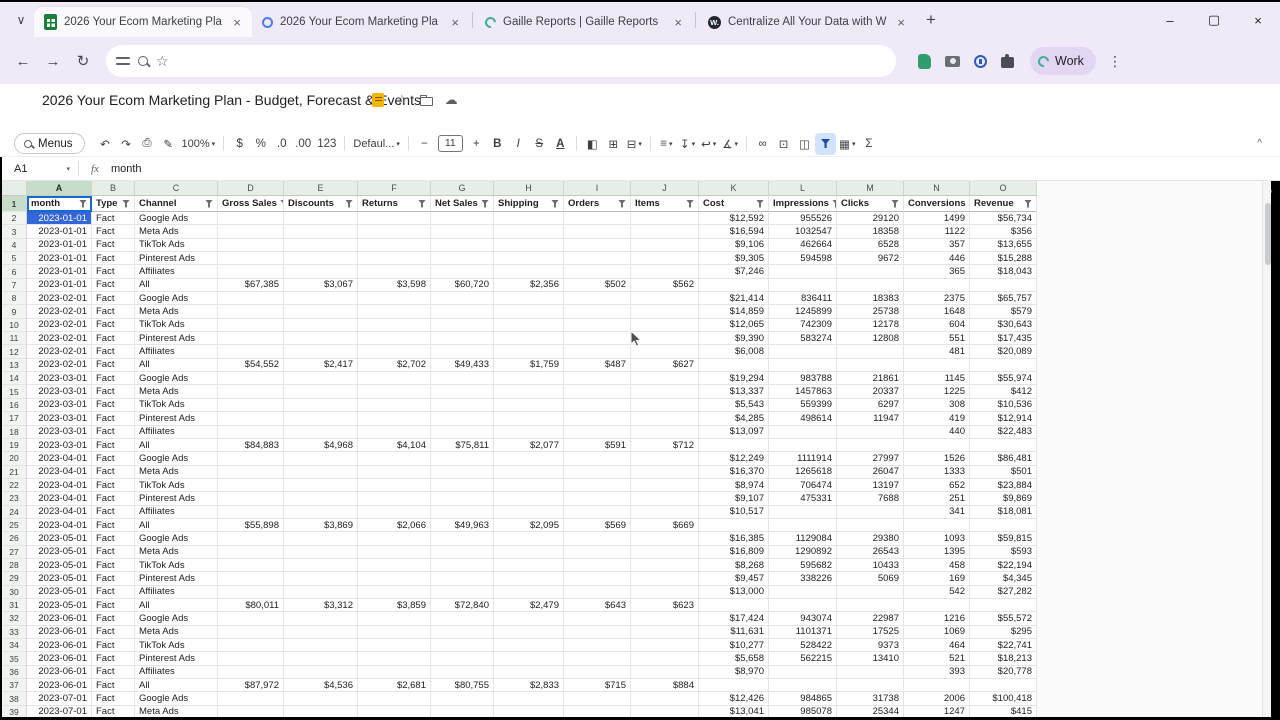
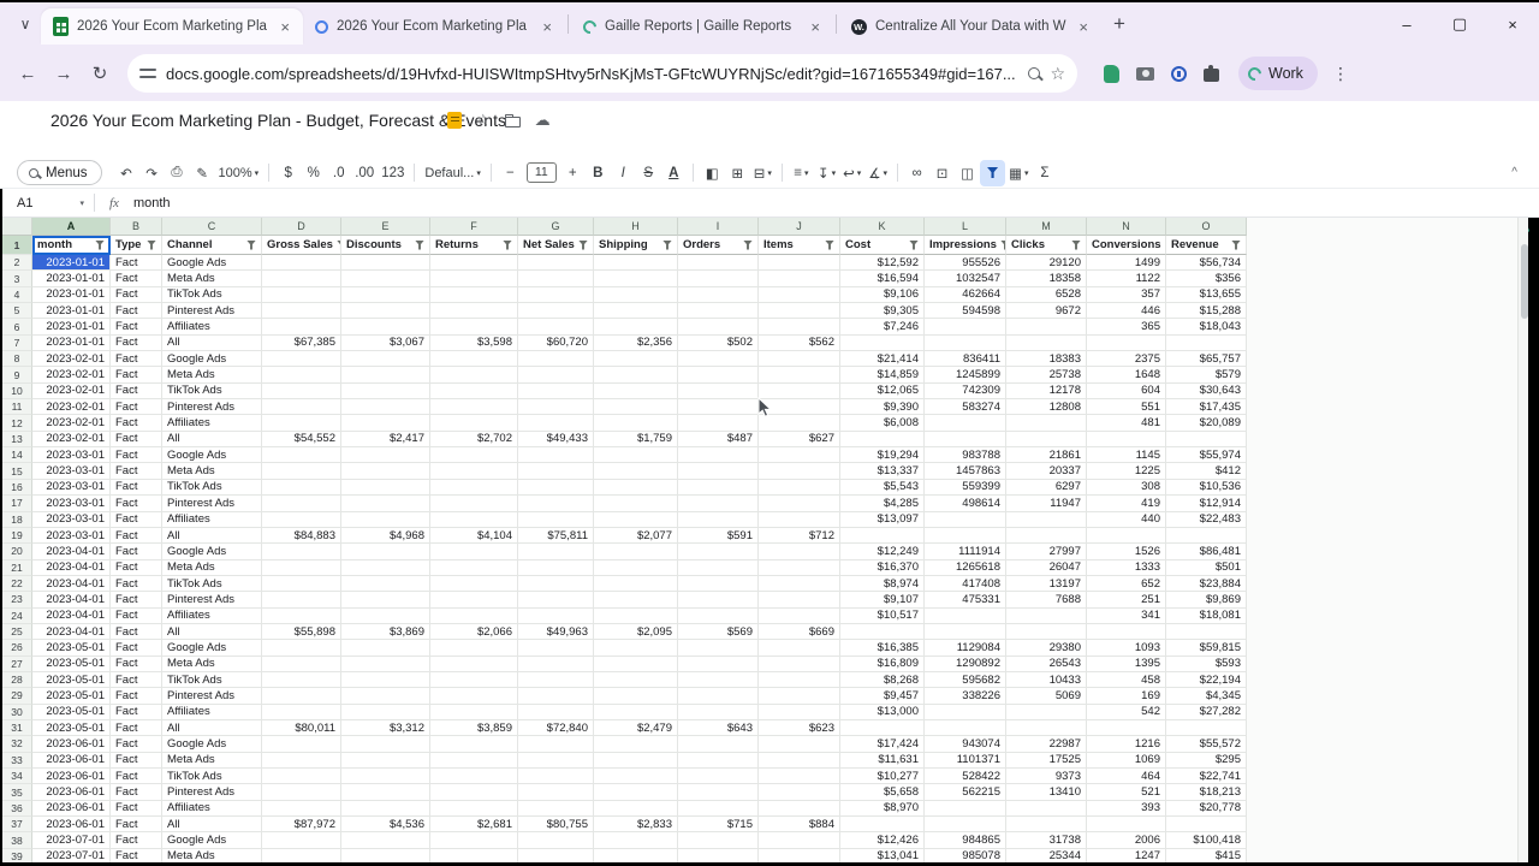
  ∨
  2026 Your Ecom Marketing Pla
  ×
  2026 Your Ecom Marketing Pla
  ×
  Gaille Reports | Gaille Reports
  ×
  W.
  Centralize All Your Data with W
  ×
  +
  –
  ▢
  ×
  ←
  →
  ↻
+ docs.google.com/spreadsheets/d/19Hvfxd-HUISWItmpSHtvy5rNsKjMsT-GFtcWUYRNjSc/edit?gid=1671655349#gid=167...
  ☆
  Work
  ⋮
  2026 Your Ecom Marketing Plan - Budget, Forecast &vents
  ☆
  ☁
  Menus
  ↶
  ↷
  ⎙
  ✎
  100%
  $
  %
  .0
  .00
  123
  Defaul...
  −
  11
  +
  B
  I
  S
  A
  ◧
  ⊞
  ⊟
  ≡
  ↧
  ↩
  ∡
  ∞
  ⊡
  ◫
  ▦
  Σ
  ^
  A1
  fx
  month
  A
  B
  C
  D
  E
  F
  G
  H
  I
  J
  K
  L
  M
  N
  O
  1
  month
  Type
  Channel
  Gross Sales
  Discounts
  Returns
  Net Sales
  Shipping
  Orders
  Items
  Cost
  Impressions
  Clicks
  Conversions
  Revenue
  2
  2023-01-01
  Fact
  Google Ads
  $12,592
  955526
  29120
  1499
  $56,734
  3
  2023-01-01
  Fact
  Meta Ads
  $16,594
  1032547
  18358
  1122
  $356
  4
  2023-01-01
  Fact
  TikTok Ads
  $9,106
  462664
  6528
  357
  $13,655
  5
  2023-01-01
  Fact
  Pinterest Ads
  $9,305
  594598
  9672
  446
  $15,288
  6
  2023-01-01
  Fact
  Affiliates
  $7,246
  365
  $18,043
  7
  2023-01-01
  Fact
  All
  $67,385
  $3,067
  $3,598
  $60,720
  $2,356
  $502
  $562
  8
  2023-02-01
  Fact
  Google Ads
  $21,414
  836411
  18383
  2375
  $65,757
  9
  2023-02-01
  Fact
  Meta Ads
  $14,859
  1245899
  25738
  1648
  $579
  10
  2023-02-01
  Fact
  TikTok Ads
  $12,065
  742309
  12178
  604
  $30,643
  11
  2023-02-01
  Fact
  Pinterest Ads
  $9,390
  583274
  12808
  551
  $17,435
  12
  2023-02-01
  Fact
  Affiliates
  $6,008
  481
  $20,089
  13
  2023-02-01
  Fact
  All
  $54,552
  $2,417
  $2,702
  $49,433
  $1,759
  $487
  $627
  14
  2023-03-01
  Fact
  Google Ads
  $19,294
  983788
  21861
  1145
  $55,974
  15
  2023-03-01
  Fact
  Meta Ads
  $13,337
  1457863
  20337
  1225
  $412
  16
  2023-03-01
  Fact
  TikTok Ads
  $5,543
  559399
  6297
  308
  $10,536
  17
  2023-03-01
  Fact
  Pinterest Ads
  $4,285
  498614
  11947
  419
  $12,914
  18
  2023-03-01
  Fact
  Affiliates
  $13,097
  440
  $22,483
  19
  2023-03-01
  Fact
  All
  $84,883
  $4,968
  $4,104
  $75,811
  $2,077
  $591
  $712
  20
  2023-04-01
  Fact
  Google Ads
  $12,249
  1111914
  27997
  1526
  $86,481
  21
  2023-04-01
  Fact
  Meta Ads
  $16,370
  1265618
  26047
  1333
  $501
  22
  2023-04-01
  Fact
  TikTok Ads
  $8,974
- 706474
+ 417408
  13197
  652
  $23,884
  23
  2023-04-01
  Fact
  Pinterest Ads
  $9,107
  475331
  7688
  251
  $9,869
  24
  2023-04-01
  Fact
  Affiliates
  $10,517
  341
  $18,081
  25
  2023-04-01
  Fact
  All
  $55,898
  $3,869
  $2,066
  $49,963
  $2,095
  $569
  $669
  26
  2023-05-01
  Fact
  Google Ads
  $16,385
  1129084
  29380
  1093
  $59,815
  27
  2023-05-01
  Fact
  Meta Ads
  $16,809
  1290892
  26543
  1395
  $593
  28
  2023-05-01
  Fact
  TikTok Ads
  $8,268
  595682
  10433
  458
  $22,194
  29
  2023-05-01
  Fact
  Pinterest Ads
  $9,457
  338226
  5069
  169
  $4,345
  30
  2023-05-01
  Fact
  Affiliates
  $13,000
  542
  $27,282
  31
  2023-05-01
  Fact
  All
  $80,011
  $3,312
  $3,859
  $72,840
  $2,479
  $643
  $623
  32
  2023-06-01
  Fact
  Google Ads
  $17,424
  943074
  22987
  1216
  $55,572
  33
  2023-06-01
  Fact
  Meta Ads
  $11,631
  1101371
  17525
  1069
  $295
  34
  2023-06-01
  Fact
  TikTok Ads
  $10,277
  528422
  9373
  464
  $22,741
  35
  2023-06-01
  Fact
  Pinterest Ads
  $5,658
  562215
  13410
  521
  $18,213
  36
  2023-06-01
  Fact
  Affiliates
  $8,970
  393
  $20,778
  37
  2023-06-01
  Fact
  All
  $87,972
  $4,536
  $2,681
  $80,755
  $2,833
  $715
  $884
  38
  2023-07-01
  Fact
  Google Ads
  $12,426
  984865
  31738
  2006
  $100,418
  39
  2023-07-01
  Fact
  Meta Ads
  $13,041
  985078
  25344
  1247
  $415
